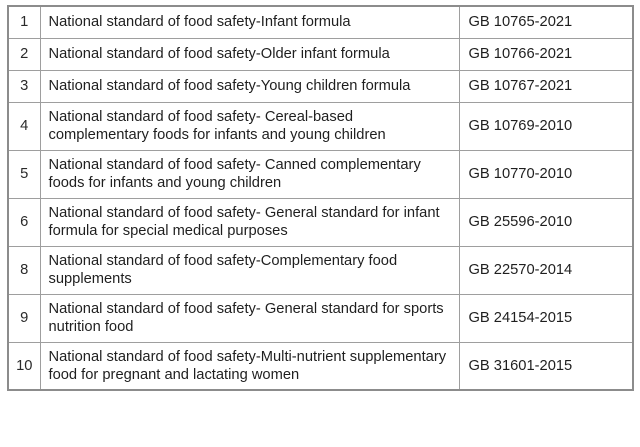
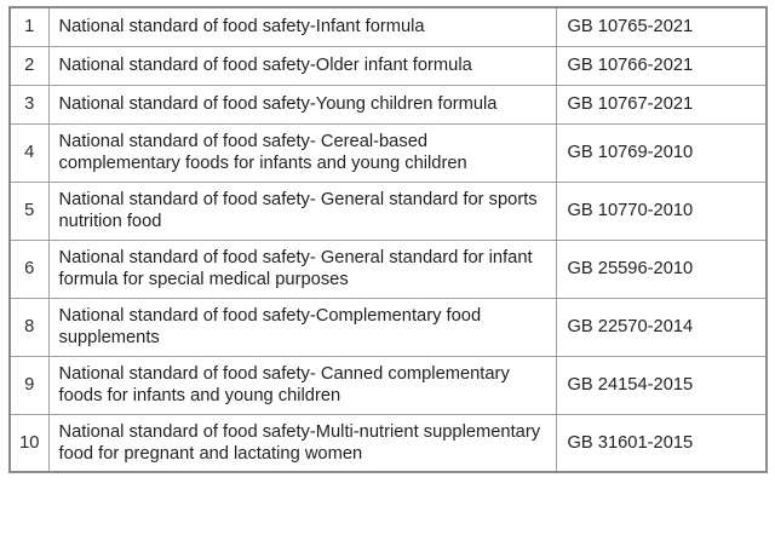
  1	National standard of food safety-Infant formula	GB 10765-2021
  2	National standard of food safety-Older infant formula	GB 10766-2021
  3	National standard of food safety-Young children formula	GB 10767-2021
  4	National standard of food safety- Cereal-based complementary foods for infants and young children	GB 10769-2010
- 5	National standard of food safety- Canned complementary foods for infants and young children	GB 10770-2010
+ 5	National standard of food safety- General standard for sports nutrition food	GB 10770-2010
  6	National standard of food safety- General standard for infant formula for special medical purposes	GB 25596-2010
  8	National standard of food safety-Complementary food supplements	GB 22570-2014
- 9	National standard of food safety- General standard for sports nutrition food	GB 24154-2015
+ 9	National standard of food safety- Canned complementary foods for infants and young children	GB 24154-2015
  10	National standard of food safety-Multi-nutrient supplementary food for pregnant and lactating women	GB 31601-2015
